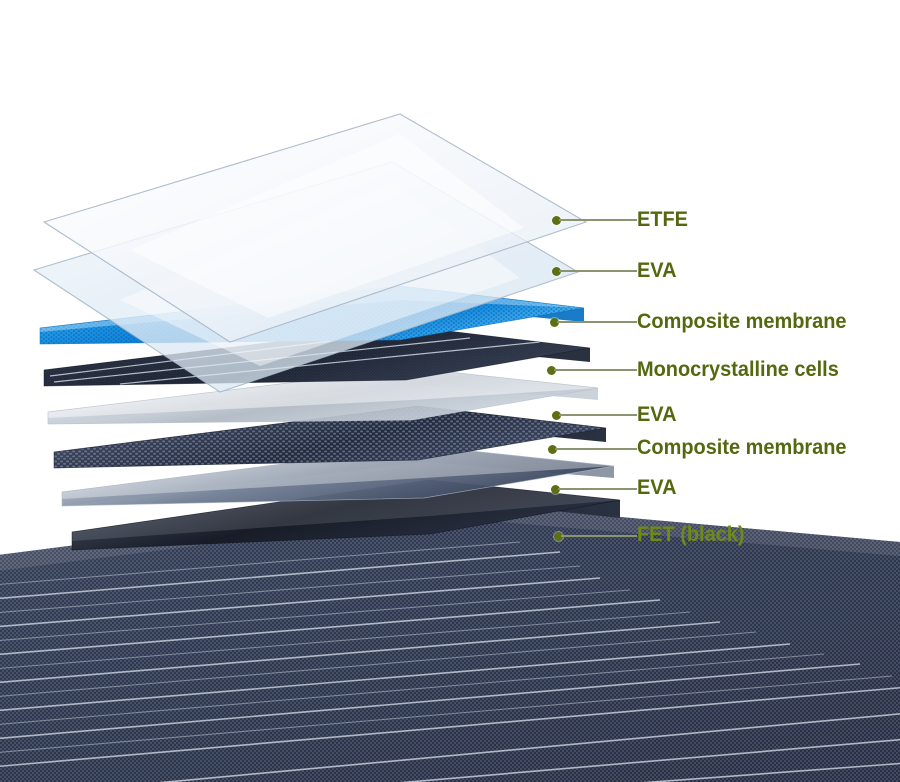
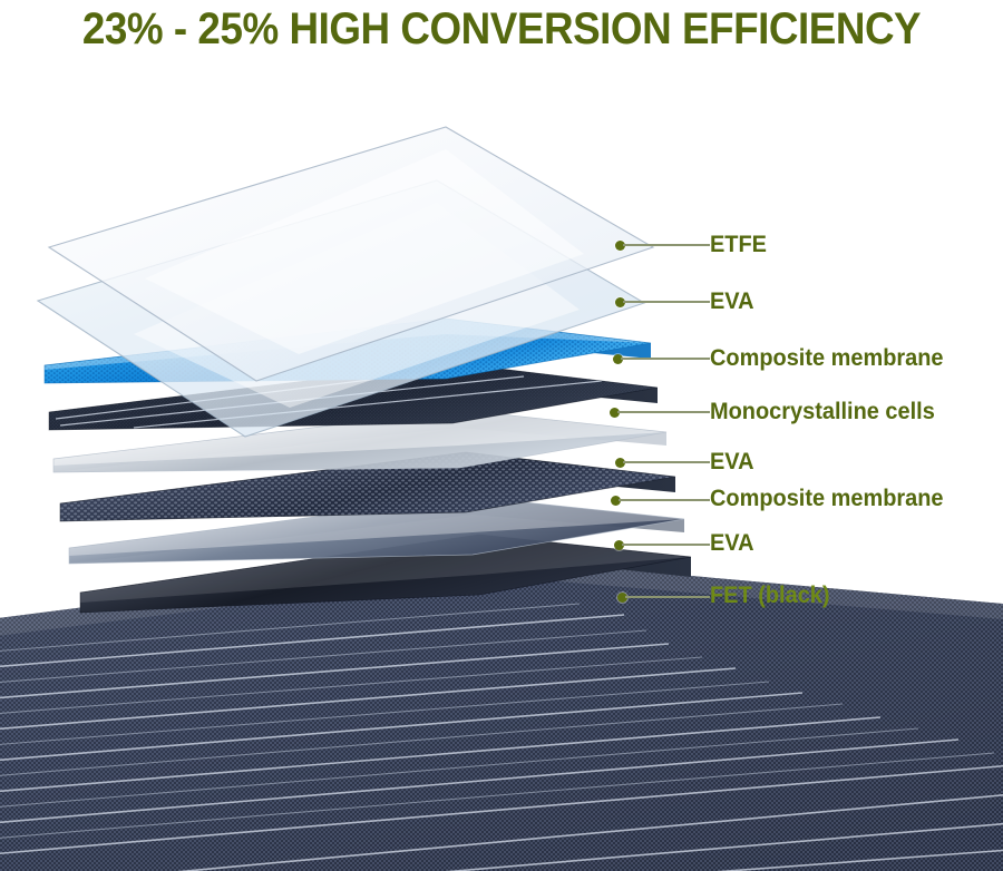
+ 23% - 25% HIGH CONVERSION EFFICIENCY
  ETFE
  EVA
  Composite membrane
  Monocrystalline cells
  EVA
  Composite membrane
  EVA
  FET (black)
